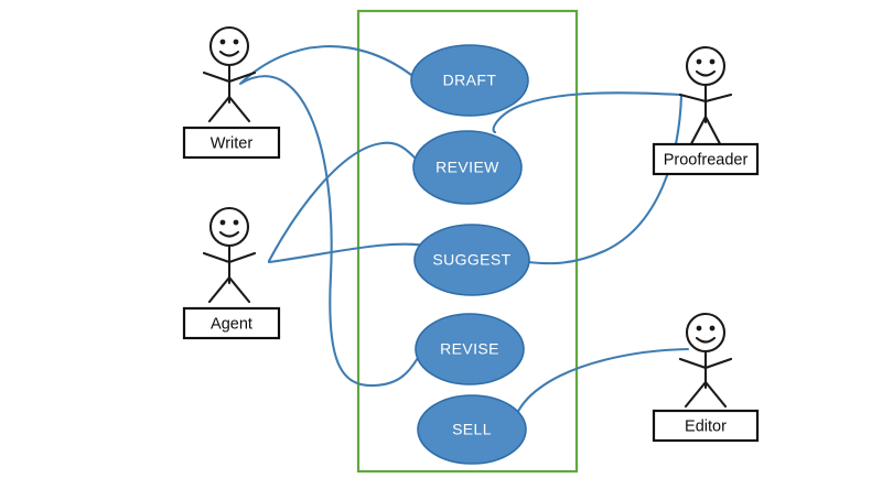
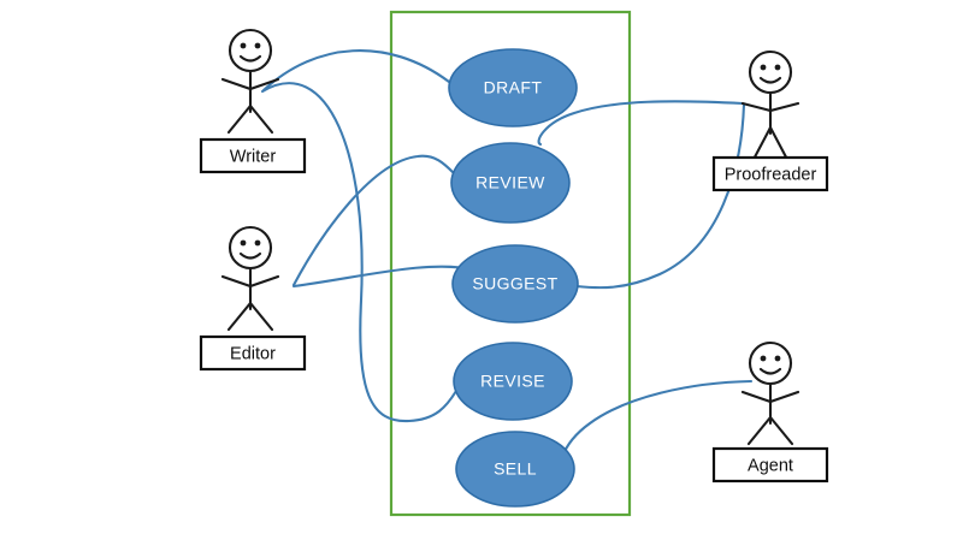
  DRAFT
  REVIEW
  SUGGEST
  REVISE
  SELL
  Writer
- Agent
+ Editor
  Proofreader
- Editor
+ Agent
